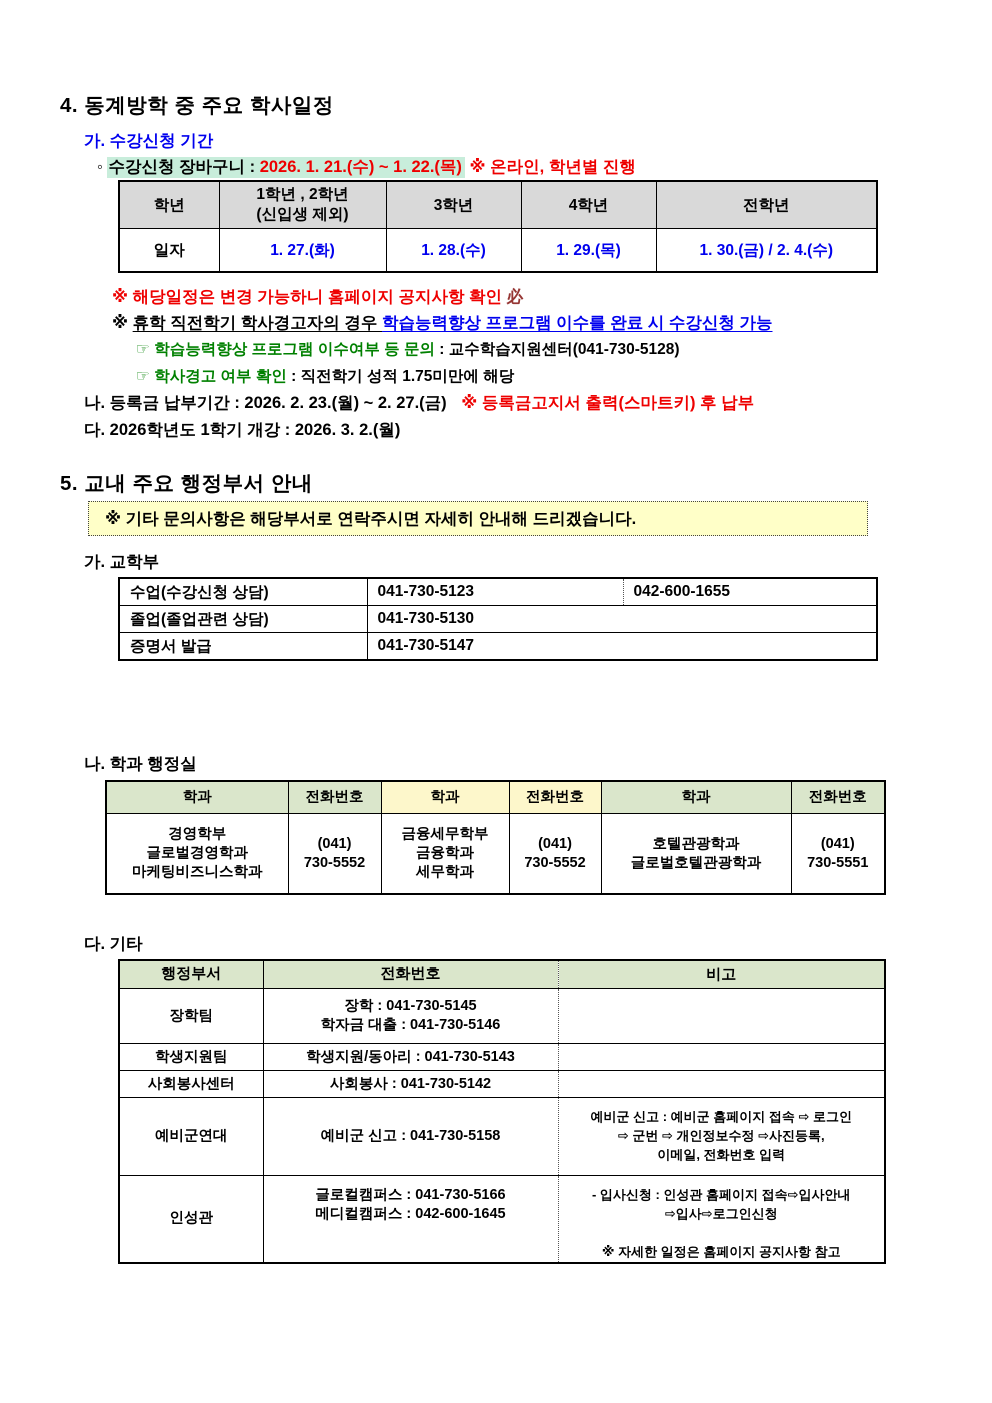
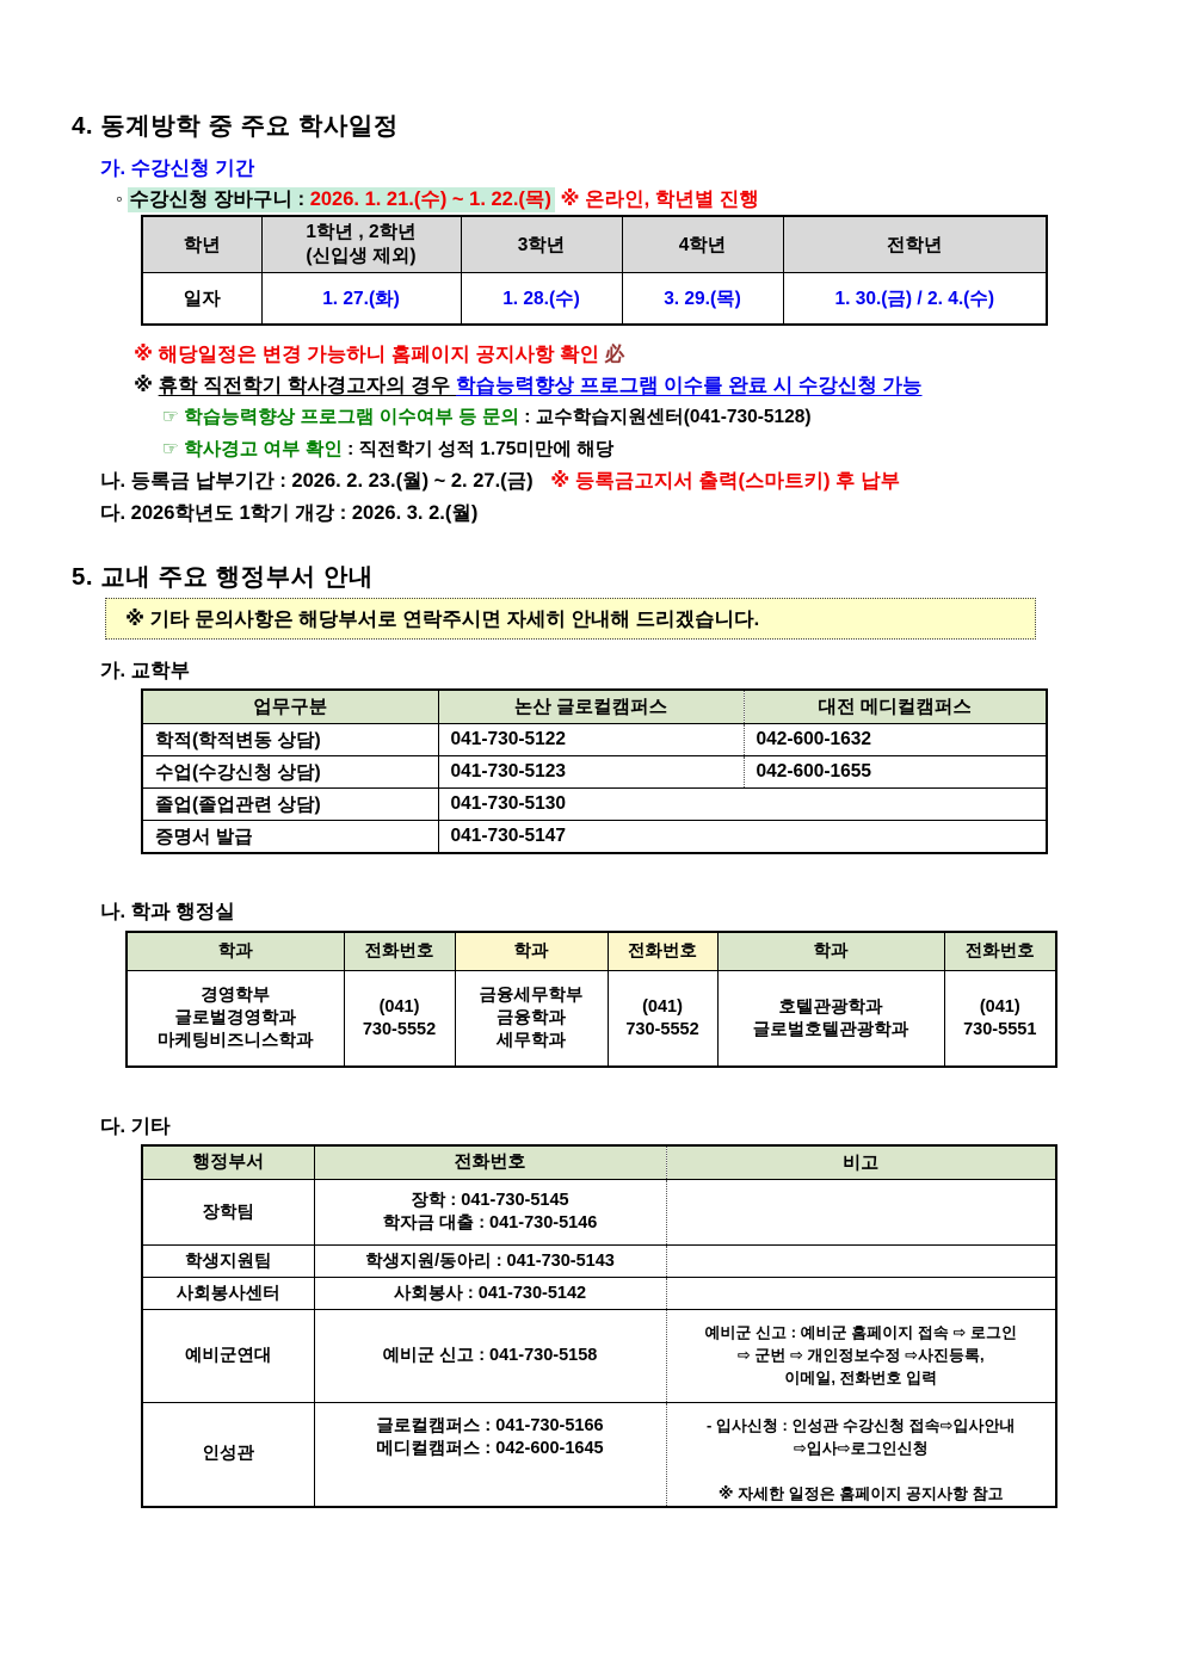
  4. 동계방학 중 주요 학사일정
  가. 수강신청 기간
  ◦ 수강신청 장바구니 : 2026. 1. 21.(수) ~ 1. 22.(목) ※ 온라인, 학년별 진행
  학년	1학년 , 2학년 (신입생 제외)	3학년	4학년	전학년
- 일자	1. 27.(화)	1. 28.(수)	1. 29.(목)	1. 30.(금) / 2. 4.(수)
+ 일자	1. 27.(화)	1. 28.(수)	3. 29.(목)	1. 30.(금) / 2. 4.(수)
  ※ 해당일정은 변경 가능하니 홈페이지 공지사항 확인 必
  ※ 휴학 직전학기 학사경고자의 경우 학습능력향상 프로그램 이수를 완료 시 수강신청 가능
  ☞ 학습능력향상 프로그램 이수여부 등 문의 : 교수학습지원센터(041-730-5128)
  ☞ 학사경고 여부 확인 : 직전학기 성적 1.75미만에 해당
  나. 등록금 납부기간 : 2026. 2. 23.(월) ~ 2. 27.(금) ※ 등록금고지서 출력(스마트키) 후 납부
  다. 2026학년도 1학기 개강 : 2026. 3. 2.(월)
  5. 교내 주요 행정부서 안내
  ※ 기타 문의사항은 해당부서로 연락주시면 자세히 안내해 드리겠습니다.
  가. 교학부
+ 업무구분	논산 글로컬캠퍼스	대전 메디컬캠퍼스
+ 학적(학적변동 상담)	041-730-5122	042-600-1632
  수업(수강신청 상담)	041-730-5123	042-600-1655
  졸업(졸업관련 상담)	041-730-5130
  증명서 발급	041-730-5147
  나. 학과 행정실
  학과	전화번호	학과	전화번호	학과	전화번호
  경영학부 글로벌경영학과 마케팅비즈니스학과	(041) 730-5552	금융세무학부 금융학과 세무학과	(041) 730-5552	호텔관광학과 글로벌호텔관광학과	(041) 730-5551
  다. 기타
  행정부서	전화번호	비고
  장학팀	장학 : 041-730-5145 학자금 대출 : 041-730-5146
  학생지원팀	학생지원/동아리 : 041-730-5143
  사회봉사센터	사회봉사 : 041-730-5142
  예비군연대	예비군 신고 : 041-730-5158	예비군 신고 : 예비군 홈페이지 접속 ⇨ 로그인 ⇨ 군번 ⇨ 개인정보수정 ⇨사진등록, 이메일, 전화번호 입력
- 인성관	글로컬캠퍼스 : 041-730-5166 메디컬캠퍼스 : 042-600-1645	- 입사신청 : 인성관 홈페이지 접속⇨입사안내 ⇨입사⇨로그인신청 ※ 자세한 일정은 홈페이지 공지사항 참고
+ 인성관	글로컬캠퍼스 : 041-730-5166 메디컬캠퍼스 : 042-600-1645	- 입사신청 : 인성관 수강신청 접속⇨입사안내 ⇨입사⇨로그인신청 ※ 자세한 일정은 홈페이지 공지사항 참고
